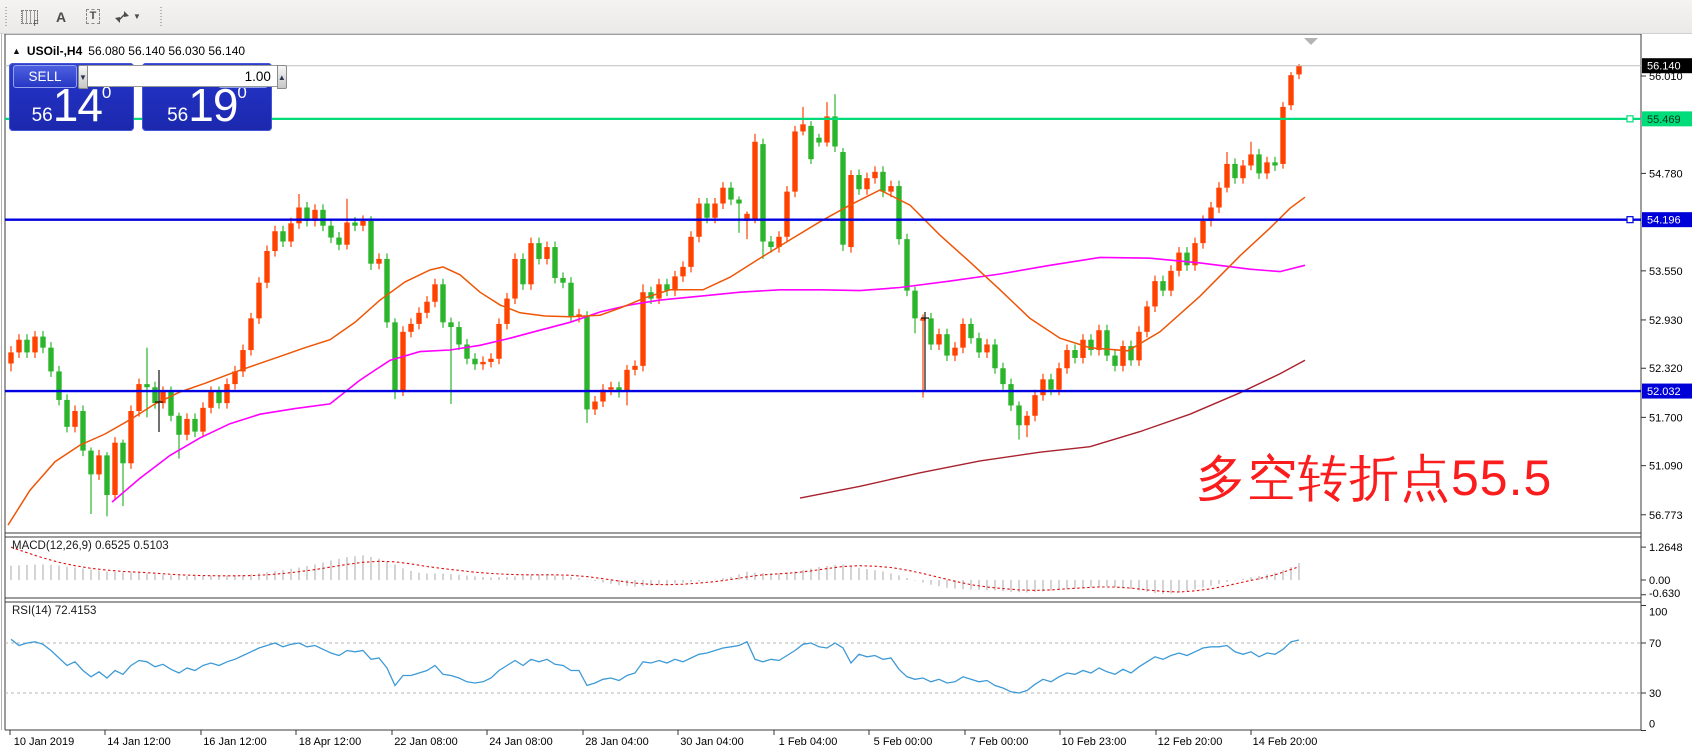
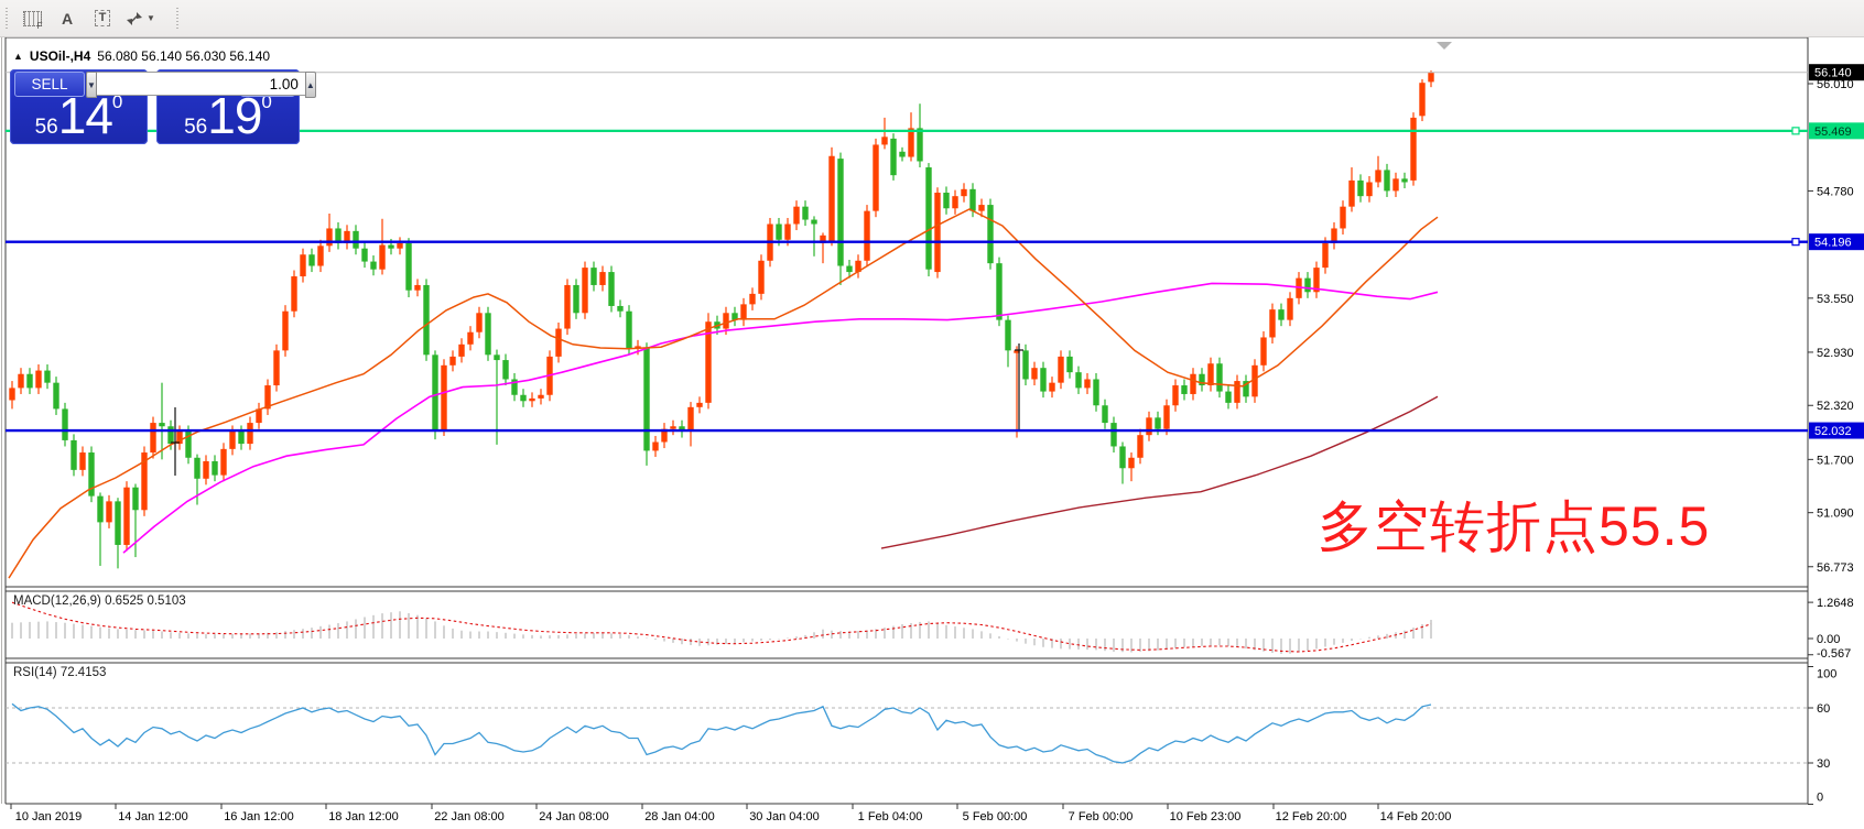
  F
  A
  T
  ▼
  56.010
  54.780
  53.550
  52.930
  52.320
  51.700
  51.090
  56.773
  56.140
  55.469
  54.196
  52.032
  1.2648
  0.00
- -0.630
+ -0.567
  100
- 70
+ 60
  30
  0
  10 Jan 2019
  14 Jan 12:00
  16 Jan 12:00
- 18 Apr 12:00
+ 18 Jan 12:00
  22 Jan 08:00
  24 Jan 08:00
  28 Jan 04:00
  30 Jan 04:00
  1 Feb 04:00
  5 Feb 00:00
  7 Feb 00:00
  10 Feb 23:00
  12 Feb 20:00
  14 Feb 20:00
  ▲
  USOil-,H4
  56.080 56.140 56.030 56.140
  56
  14
  0
  56
  19
  0
  SELL
  ▼
  1.00
  ▲
  MACD(12,26,9) 0.6525 0.5103
  RSI(14) 72.4153
  多空转折点55.5
